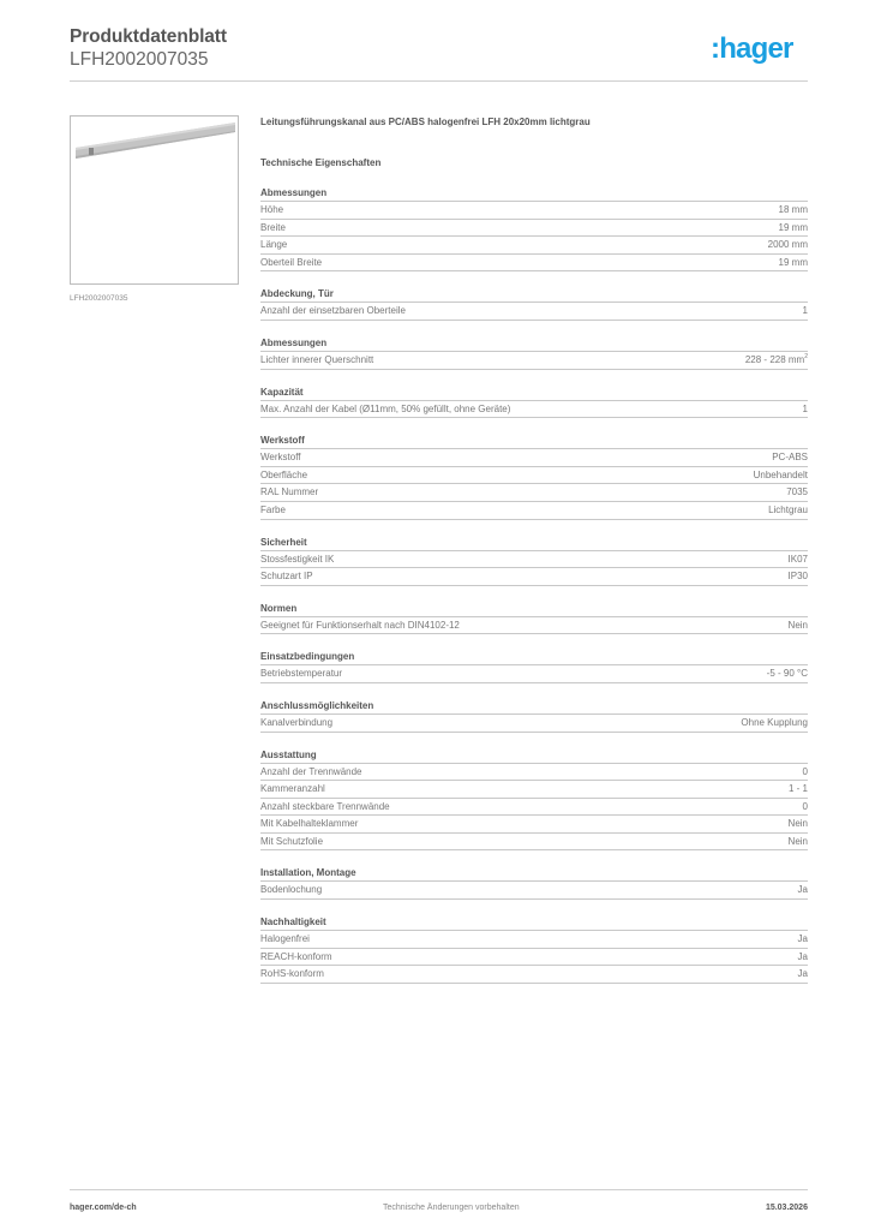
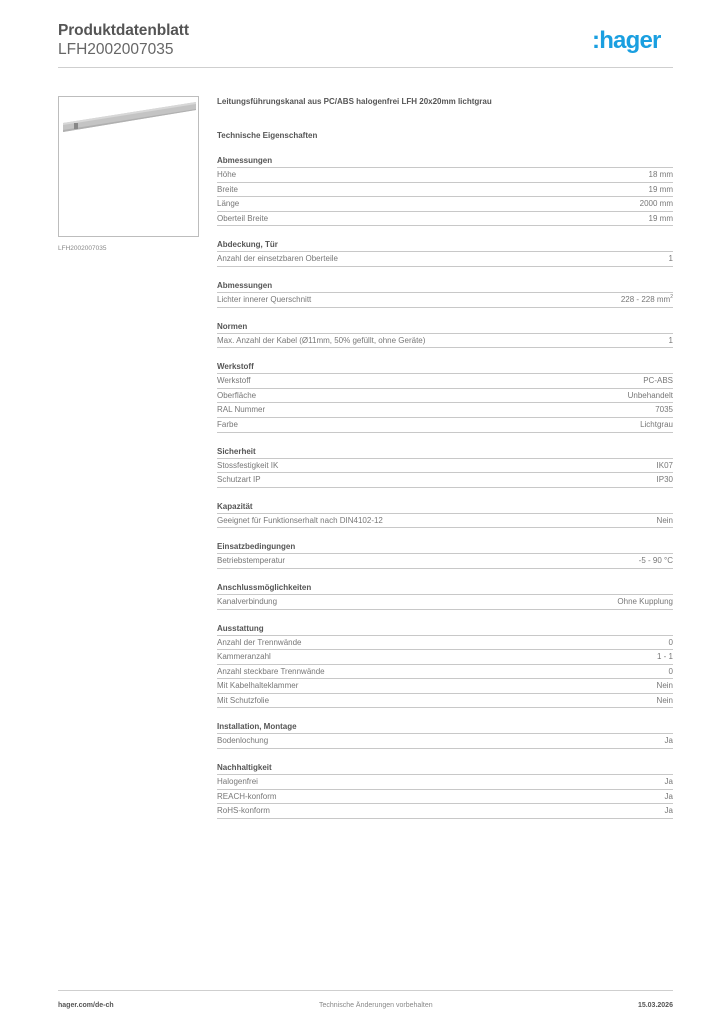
  Produktdatenblatt
  LFH2002007035
  :hager
  Leitungsführungskanal aus PC/ABS halogenfrei LFH 20x20mm lichtgrau
  Technische Eigenschaften
  Abmessungen
  Höhe
  18 mm
  Breite
  19 mm
  Länge
  2000 mm
  Oberteil Breite
  19 mm
  Abdeckung, Tür
  Anzahl der einsetzbaren Oberteile
  1
  Abmessungen
  Lichter innerer Querschnitt
  228 - 228 mm
- Kapazität
+ Normen
  Max. Anzahl der Kabel (Ø11mm, 50% gefüllt, ohne Geräte)
  1
  Werkstoff
  Werkstoff
  PC-ABS
  Oberfläche
  Unbehandelt
  RAL Nummer
  7035
  Farbe
  Lichtgrau
  Sicherheit
  Stossfestigkeit IK
  IK07
  Schutzart IP
  IP30
- Normen
+ Kapazität
  Geeignet für Funktionserhalt nach DIN4102-12
  Nein
  Einsatzbedingungen
  Betriebstemperatur
  -5 - 90 °C
  Anschlussmöglichkeiten
  Kanalverbindung
  Ohne Kupplung
  Ausstattung
  Anzahl der Trennwände
  0
  Kammeranzahl
  1 - 1
  Anzahl steckbare Trennwände
  0
  Mit Kabelhalteklammer
  Nein
  Mit Schutzfolie
  Nein
  Installation, Montage
  Bodenlochung
  Ja
  Nachhaltigkeit
  Halogenfrei
  Ja
  REACH-konform
  Ja
  RoHS-konform
  Ja
